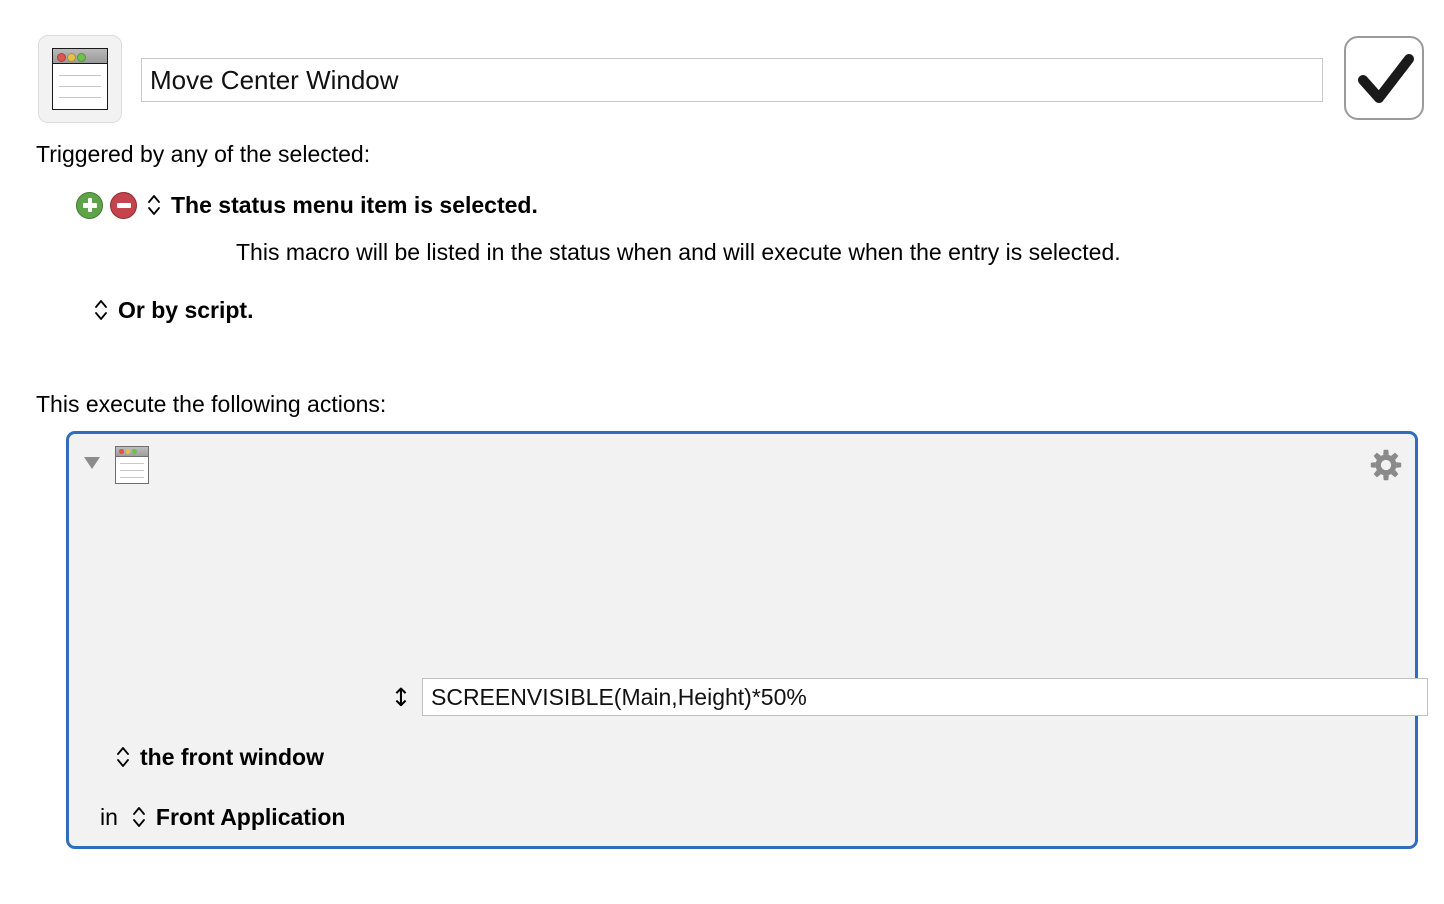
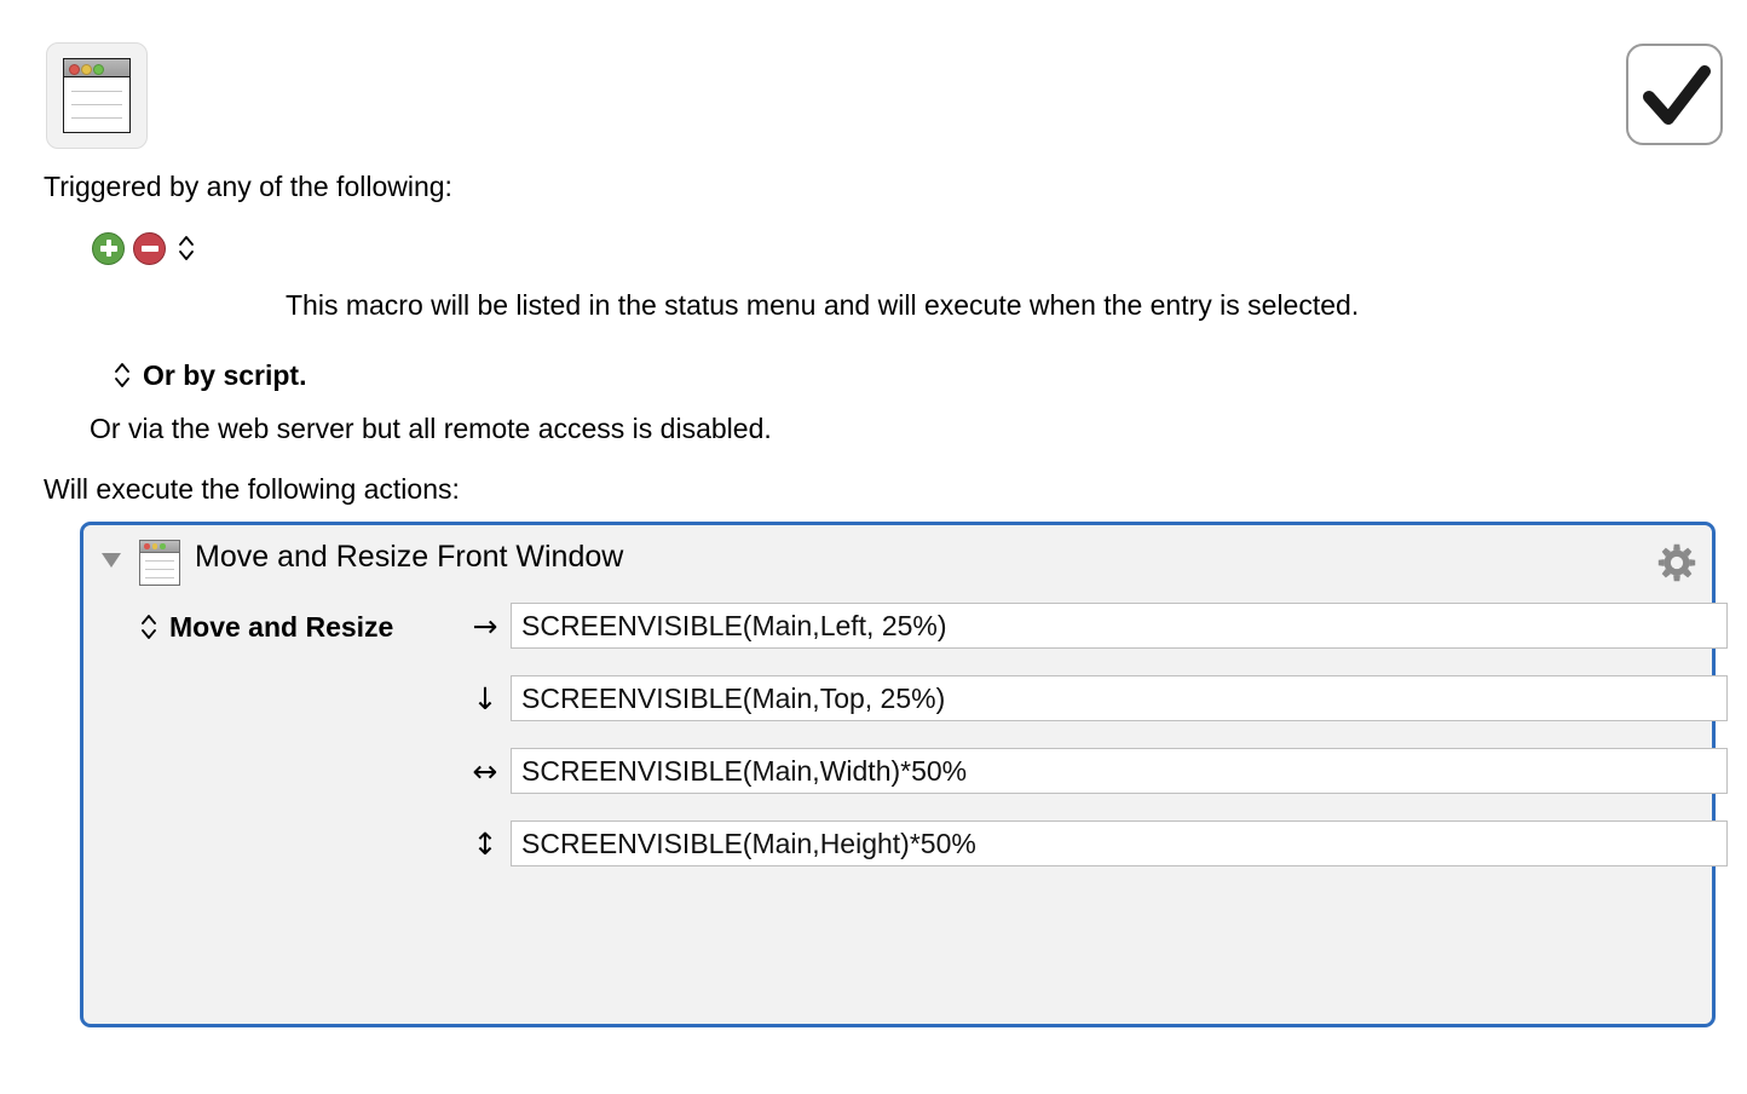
- Move Center Window
- Triggered by any of the selected:
+ Triggered by any of the following:
- The status menu item is selected.
- This macro will be listed in the status when and will execute when the entry is selected.
+ This macro will be listed in the status menu and will execute when the entry is selected.
  Or by script.
+ Or via the web server but all remote access is disabled.
- This execute the following actions:
+ Will execute the following actions:
+ Move and Resize Front Window
+ Move and Resize
+ →
+ SCREENVISIBLE(Main,Left, 25%)
+ ↓
+ SCREENVISIBLE(Main,Top, 25%)
+ ↔
+ SCREENVISIBLE(Main,Width)*50%
  ↕
  SCREENVISIBLE(Main,Height)*50%
- the front window
- in
- Front Application
